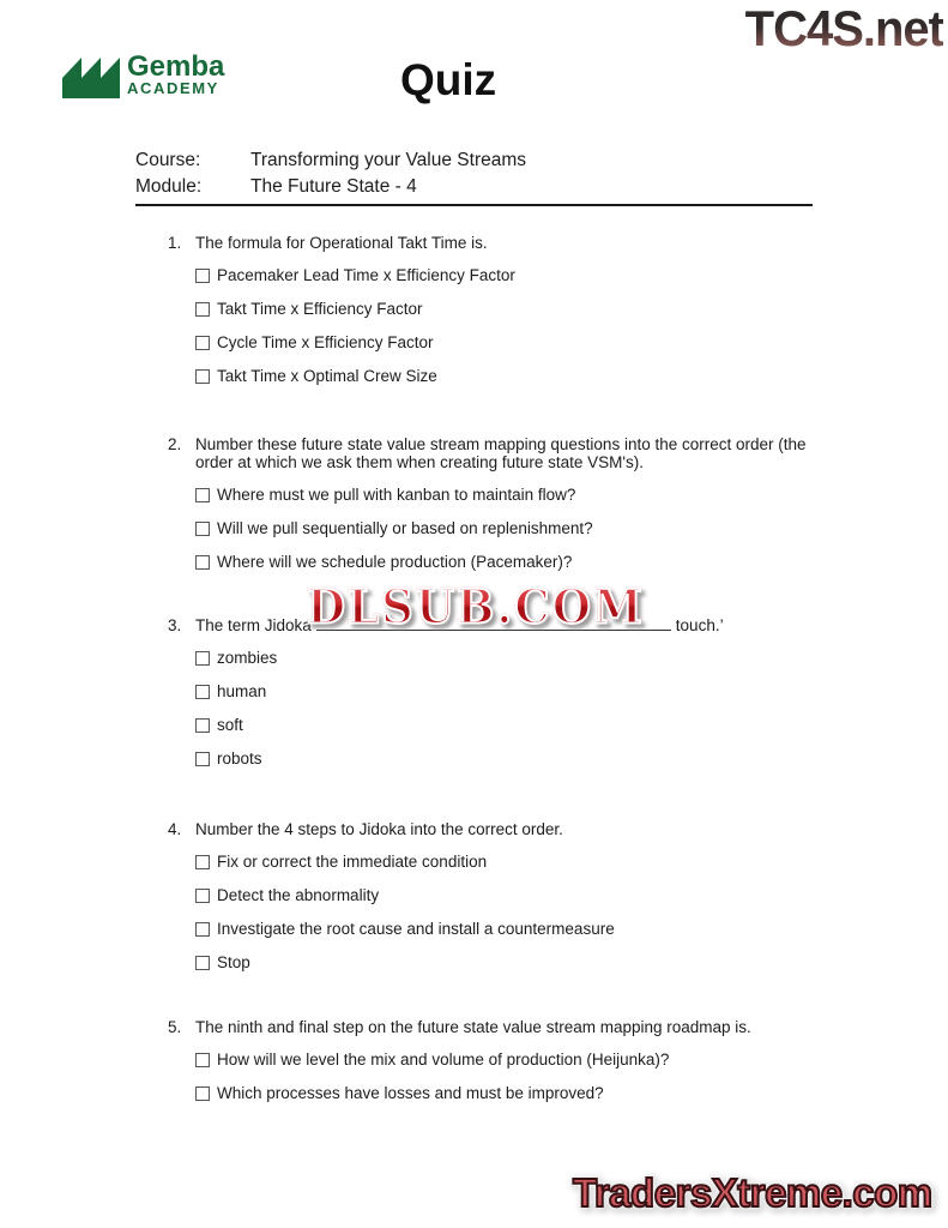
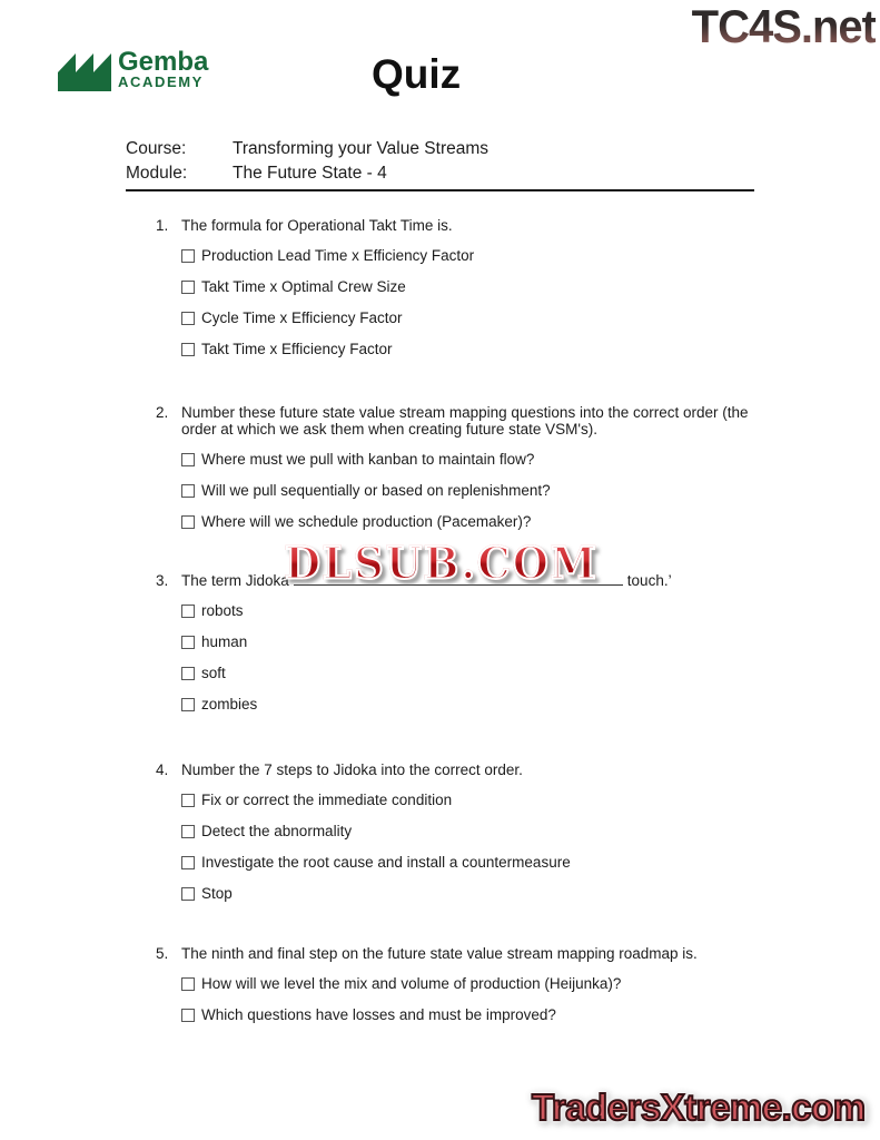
  Gemba
  ACADEMY
  Quiz
  TC4S.net
  Course:
  Transforming your Value Streams
  Module:
  The Future State - 4
  1.
  The formula for Operational Takt Time is.
- Pacemaker Lead Time x Efficiency Factor
+ Production Lead Time x Efficiency Factor
- Takt Time x Efficiency Factor
+ Takt Time x Optimal Crew Size
  Cycle Time x Efficiency Factor
- Takt Time x Optimal Crew Size
+ Takt Time x Efficiency Factor
  2.
  Number these future state value stream mapping questions into the correct order (the order at which we ask them when creating future state VSM's).
  Where must we pull with kanban to maintain flow?
  Will we pull sequentially or based on replenishment?
  Where will we schedule production (Pacemaker)?
  3.
  The term Jidok touch.’
- zombies
+ robots
  human
  soft
- robots
+ zombies
  4.
- Number the 4 steps to Jidoka into the correct order.
+ Number the 7 steps to Jidoka into the correct order.
  Fix or correct the immediate condition
  Detect the abnormality
  Investigate the root cause and install a countermeasure
  Stop
  5.
  The ninth and final step on the future state value stream mapping roadmap is.
  How will we level the mix and volume of production (Heijunka)?
- Which processes have losses and must be improved?
+ Which questions have losses and must be improved?
  DLSUB.COM
  TradersXtreme.com
